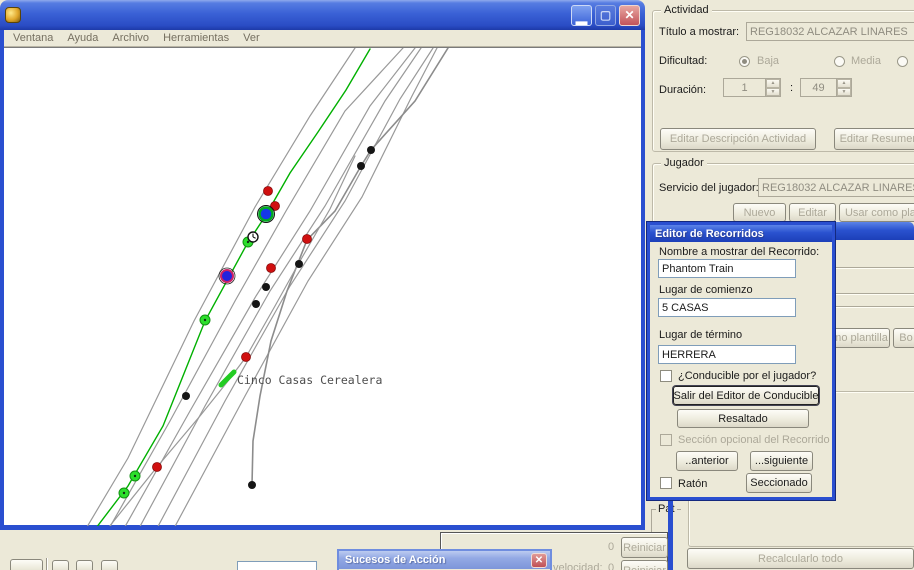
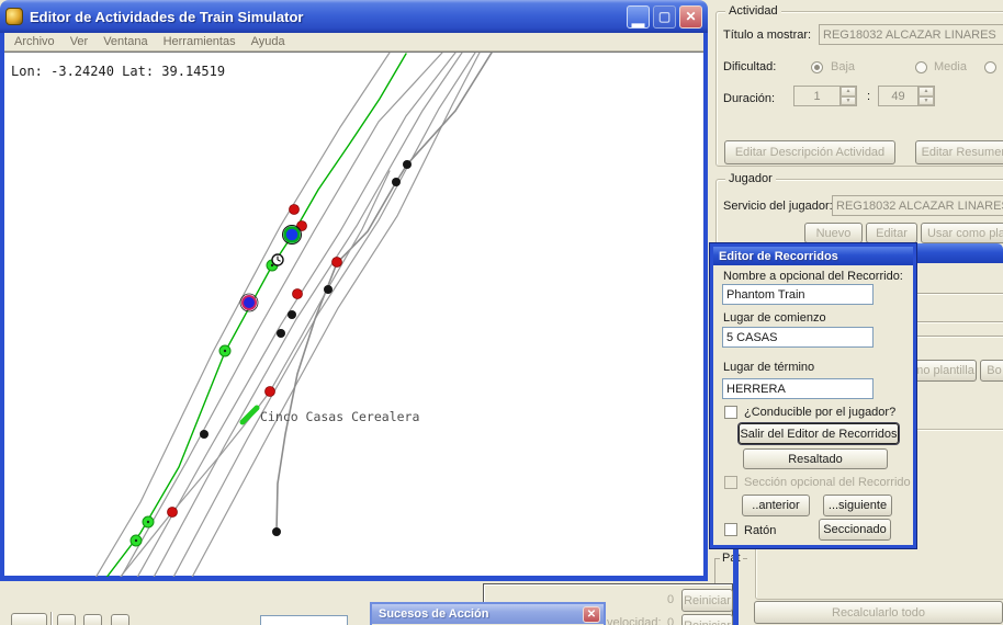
  Actividad
  Título a mostrar:
  REG18032 ALCAZAR LINARES
  Dificultad:
  Baja
  Media
  Duración:
  1
  :
  49
  Editar Descripción Actividad
  Editar Resume
  Jugador
  Servicio del jugador
  REG18032 ALCAZAR LINARE
  Nuevo
  Editar
  Usar como pla
  0
  Reiniciar
  velocidad:
  0
  mo plantilla
  Bo
  Recalcularlo todo
  Editor de Recorridos
- Nombre a mostrar del Recorrido:
+ Nombre a opcional del Recorrido:
  Phantom Train
  Lugar de comienzo
  5 CASAS
  Lugar de término
  HERRERA
  ¿Conducible por el jugador?
- Salir del Editor de Conducible
+ Salir del Editor de Recorridos
  Resaltado
  Sección opcional del Recorrido
  ..anterior
  ...siguiente
  Ratón
  Seccionado
+ Editor de Actividades de Train Simulator
  ▬
  ▢
  ✕
- Ventana
+ Archivo
- Ayuda
+ Ver
- Archivo
+ Ventana
  Herramientas
- Ver
+ Ayuda
+ Lon: -3.24240 Lat: 39.14519
  Cinco Casas Cerealera
  Sucesos de Acción
  ✕
